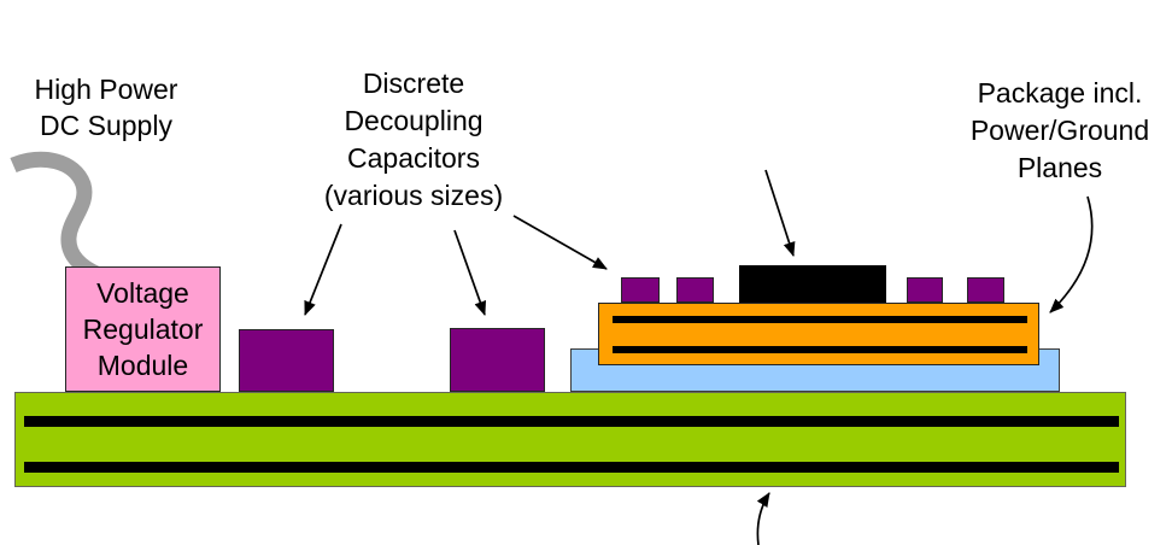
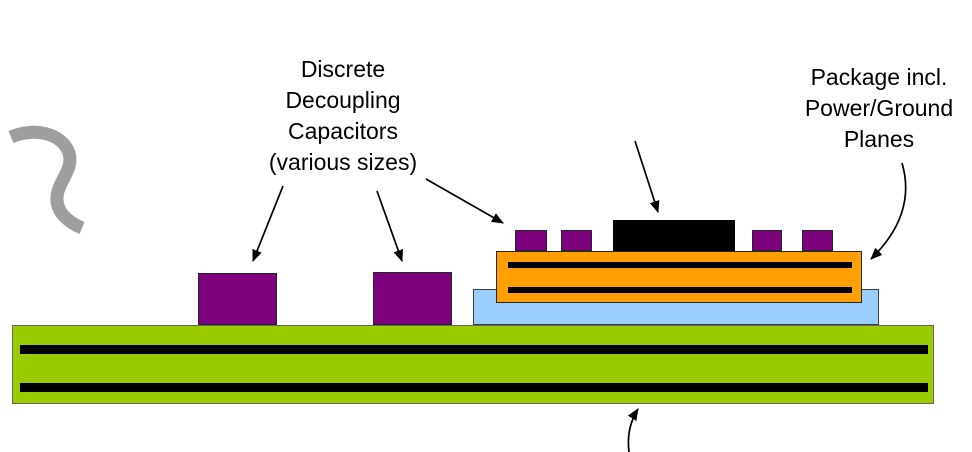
- Voltage
- Regulator
- Module
- High Power
- DC Supply
  Discrete
  Decoupling
  Capacitors
  (various sizes)
  Package incl.
  Power/Ground
  Planes
